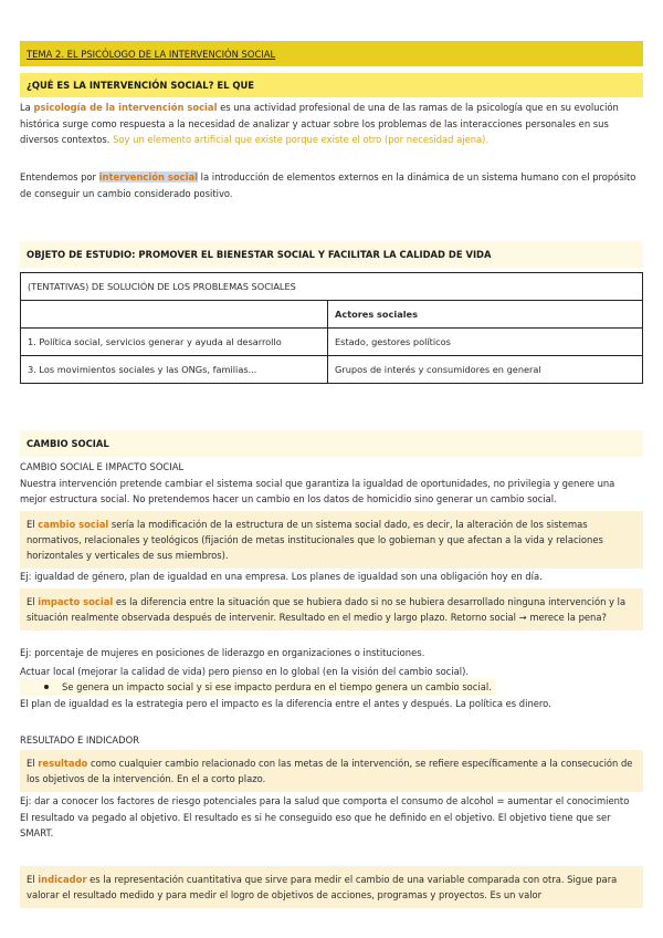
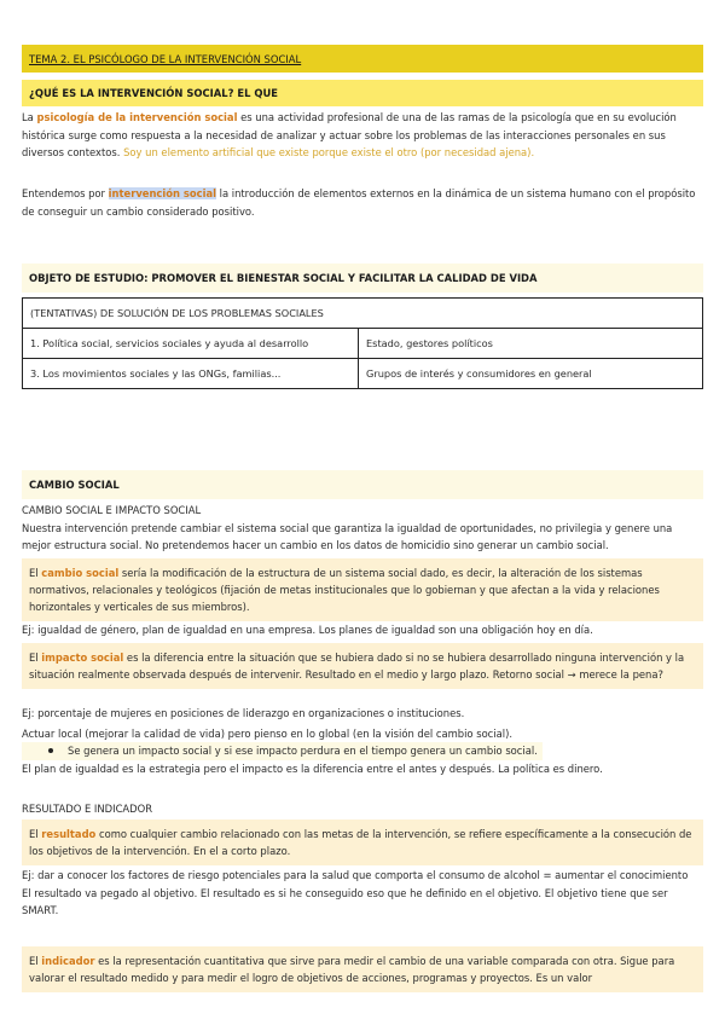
  TEMA 2. EL PSICÓLOGO DE LA INTERVENCIÓN SOCIAL
  ¿QUÉ ES LA INTERVENCIÓN SOCIAL? EL QUE
  La psicología de la intervención social es una actividad profesional de una de las ramas de la psicología que en su evolución histórica surge como respuesta a la necesidad de analizar y actuar sobre los problemas de las interacciones personales en sus diversos contextos. Soy un elemento artificial que existe porque existe el otro (por necesidad ajena).
  Entendemos por intervención social la introducción de elementos externos en la dinámica de un sistema humano con el propósito de conseguir un cambio considerado positivo.
  OBJETO DE ESTUDIO: PROMOVER EL BIENESTAR SOCIAL Y FACILITAR LA CALIDAD DE VIDA
  (TENTATIVAS) DE SOLUCIÓN DE LOS PROBLEMAS SOCIALES
- 	Actores sociales
- 1. Política social, servicios generar y ayuda al desarrollo	Estado, gestores políticos
+ 1. Política social, servicios sociales y ayuda al desarrollo	Estado, gestores políticos
  3. Los movimientos sociales y las ONGs, familias...	Grupos de interés y consumidores en general
  CAMBIO SOCIAL
  CAMBIO SOCIAL E IMPACTO SOCIAL
  Nuestra intervención pretende cambiar el sistema social que garantiza la igualdad de oportunidades, no privilegia y genere una mejor estructura social. No pretendemos hacer un cambio en los datos de homicidio sino generar un cambio social.
  El cambio social sería la modificación de la estructura de un sistema social dado, es decir, la alteración de los sistemas normativos, relacionales y teológicos (fijación de metas institucionales que lo gobiernan y que afectan a la vida y relaciones horizontales y verticales de sus miembros).
  Ej: igualdad de género, plan de igualdad en una empresa. Los planes de igualdad son una obligación hoy en día.
  El impacto social es la diferencia entre la situación que se hubiera dado si no se hubiera desarrollado ninguna intervención y la situación realmente observada después de intervenir. Resultado en el medio y largo plazo. Retorno social → merece la pena?
  Ej: porcentaje de mujeres en posiciones de liderazgo en organizaciones o instituciones.
  Actuar local (mejorar la calidad de vida) pero pienso en lo global (en la visión del cambio social).
  Se genera un impacto social y si ese impacto perdura en el tiempo genera un cambio social.
  El plan de igualdad es la estrategia pero el impacto es la diferencia entre el antes y después. La política es dinero.
  RESULTADO E INDICADOR
  El resultado como cualquier cambio relacionado con las metas de la intervención, se refiere específicamente a la consecución de los objetivos de la intervención. En el a corto plazo.
  Ej: dar a conocer los factores de riesgo potenciales para la salud que comporta el consumo de alcohol = aumentar el conocimiento
  El resultado va pegado al objetivo. El resultado es si he conseguido eso que he definido en el objetivo. El objetivo tiene que ser SMART.
  El indicador es la representación cuantitativa que sirve para medir el cambio de una variable comparada con otra. Sigue para valorar el resultado medido y para medir el logro de objetivos de acciones, programas y proyectos. Es un valor
